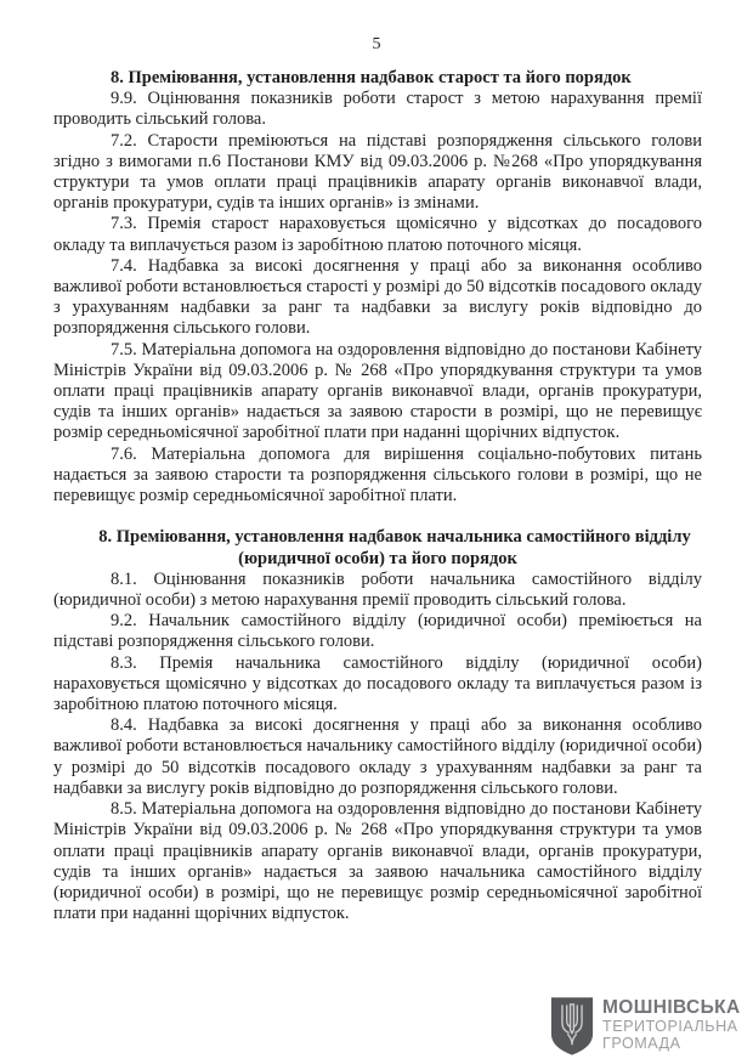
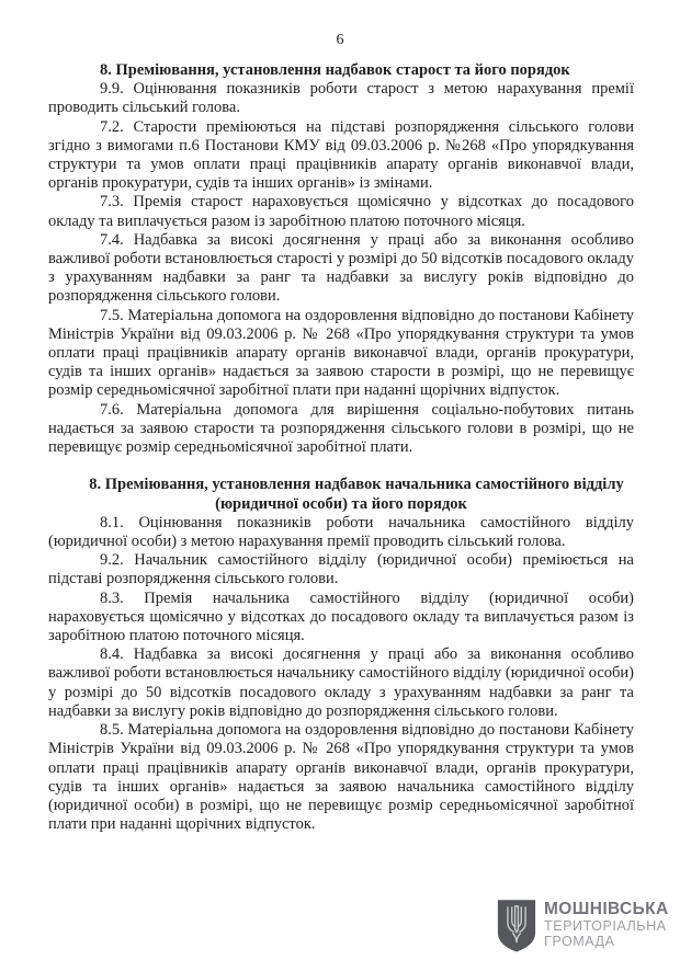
- 5
+ 6
  8. Преміювання, установлення надбавок старост та його порядок
  9.9. Оцінювання показників роботи старост з метою нарахування премії проводить сільський голова.
  7.2. Старости преміюються на підставі розпорядження сільського голови згідно з вимогами п.6 Постанови КМУ від 09.03.2006 р. №268 «Про упорядкування структури та умов оплати праці працівників апарату органів виконавчої влади, органів прокуратури, судів та інших органів» із змінами.
  7.3. Премія старост нараховується щомісячно у відсотках до посадового окладу та виплачується разом із заробітною платою поточного місяця.
  7.4. Надбавка за високі досягнення у праці або за виконання особливо важливої роботи встановлюється старості у розмірі до 50 відсотків посадового окладу з урахуванням надбавки за ранг та надбавки за вислугу років відповідно до розпорядження сільського голови.
  7.5. Матеріальна допомога на оздоровлення відповідно до постанови Кабінету Міністрів України від 09.03.2006 р. № 268 «Про упорядкування структури та умов оплати праці працівників апарату органів виконавчої влади, органів прокуратури, судів та інших органів» надається за заявою старости в розмірі, що не перевищує розмір середньомісячної заробітної плати при наданні щорічних відпусток.
  7.6. Матеріальна допомога для вирішення соціально-побутових питань надається за заявою старости та розпорядження сільського голови в розмірі, що не перевищує розмір середньомісячної заробітної плати.
  8. Преміювання, установлення надбавок начальника самостійного відділу (юридичної особи) та його порядок
  8.1. Оцінювання показників роботи начальника самостійного відділу (юридичної особи) з метою нарахування премії проводить сільський голова.
  9.2. Начальник самостійного відділу (юридичної особи) преміюється на підставі розпорядження сільського голови.
  8.3. Премія начальника самостійного відділу (юридичної особи) нараховується щомісячно у відсотках до посадового окладу та виплачується разом із заробітною платою поточного місяця.
  8.4. Надбавка за високі досягнення у праці або за виконання особливо важливої роботи встановлюється начальнику самостійного відділу (юридичної особи) у розмірі до 50 відсотків посадового окладу з урахуванням надбавки за ранг та надбавки за вислугу років відповідно до розпорядження сільського голови.
  8.5. Матеріальна допомога на оздоровлення відповідно до постанови Кабінету Міністрів України від 09.03.2006 р. № 268 «Про упорядкування структури та умов оплати праці працівників апарату органів виконавчої влади, органів прокуратури, судів та інших органів» надається за заявою начальника самостійного відділу (юридичної особи) в розмірі, що не перевищує розмір середньомісячної заробітної плати при наданні щорічних відпусток.
  МОШНІВСЬКА
  ТЕРИТОРІАЛЬНА
  ГРОМАДА
